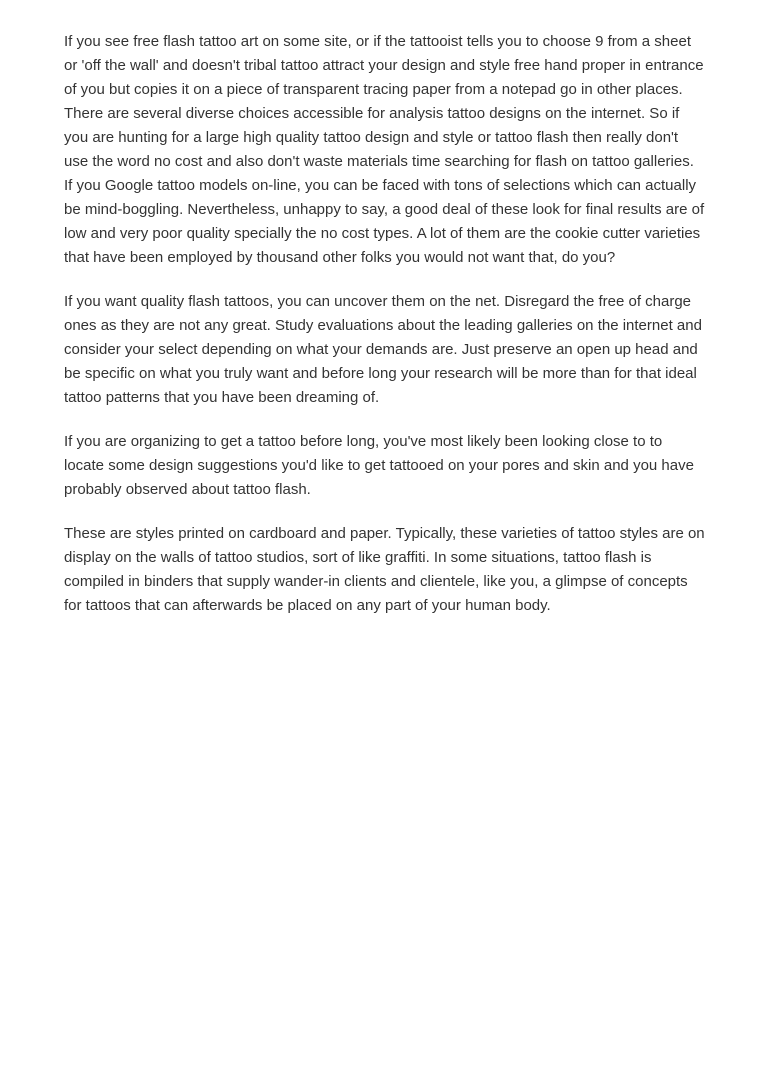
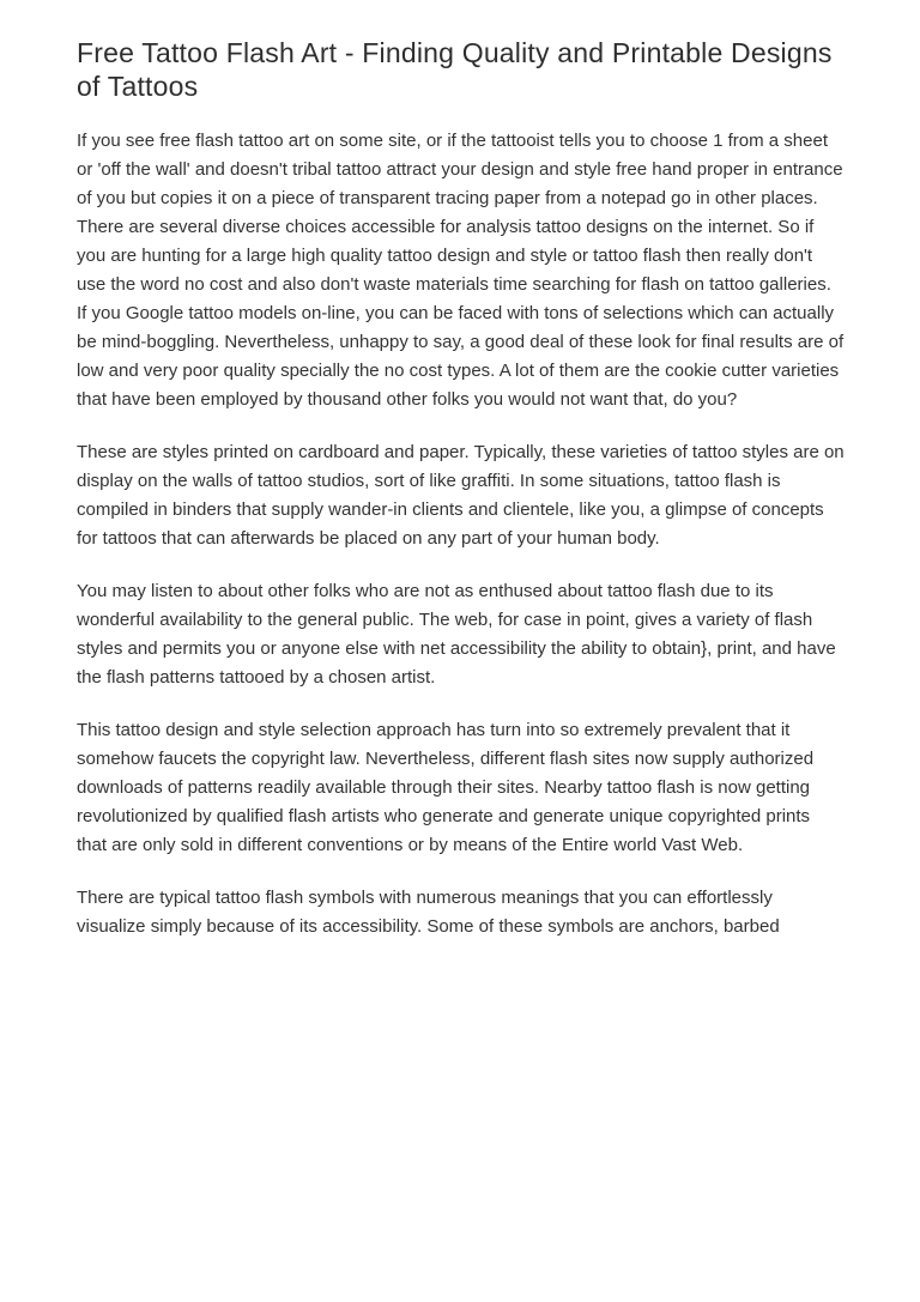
+ Free Tattoo Flash Art - Finding Quality and Printable Designs of Tattoos
- If you see free flash tattoo art on some site, or if the tattooist tells you to choose 9 from a sheet or 'off the wall' and doesn't tribal tattoo attract your design and style free hand proper in entrance of you but copies it on a piece of transparent tracing paper from a notepad go in other places. There are several diverse choices accessible for analysis tattoo designs on the internet. So if you are hunting for a large high quality tattoo design and style or tattoo flash then really don't use the word no cost and also don't waste materials time searching for flash on tattoo galleries. If you Google tattoo models on-line, you can be faced with tons of selections which can actually be mind-boggling. Nevertheless, unhappy to say, a good deal of these look for final results are of low and very poor quality specially the no cost types. A lot of them are the cookie cutter varieties that have been employed by thousand other folks you would not want that, do you?
+ If you see free flash tattoo art on some site, or if the tattooist tells you to choose 1 from a sheet or 'off the wall' and doesn't tribal tattoo attract your design and style free hand proper in entrance of you but copies it on a piece of transparent tracing paper from a notepad go in other places. There are several diverse choices accessible for analysis tattoo designs on the internet. So if you are hunting for a large high quality tattoo design and style or tattoo flash then really don't use the word no cost and also don't waste materials time searching for flash on tattoo galleries. If you Google tattoo models on-line, you can be faced with tons of selections which can actually be mind-boggling. Nevertheless, unhappy to say, a good deal of these look for final results are of low and very poor quality specially the no cost types. A lot of them are the cookie cutter varieties that have been employed by thousand other folks you would not want that, do you?
- If you want quality flash tattoos, you can uncover them on the net. Disregard the free of charge ones as they are not any great. Study evaluations about the leading galleries on the internet and consider your select depending on what your demands are. Just preserve an open up head and be specific on what you truly want and before long your research will be more than for that ideal tattoo patterns that you have been dreaming of.
- If you are organizing to get a tattoo before long, you've most likely been looking close to to locate some design suggestions you'd like to get tattooed on your pores and skin and you have probably observed about tattoo flash.
  These are styles printed on cardboard and paper. Typically, these varieties of tattoo styles are on display on the walls of tattoo studios, sort of like graffiti. In some situations, tattoo flash is compiled in binders that supply wander-in clients and clientele, like you, a glimpse of concepts for tattoos that can afterwards be placed on any part of your human body.
+ You may listen to about other folks who are not as enthused about tattoo flash due to its wonderful availability to the general public. The web, for case in point, gives a variety of flash styles and permits you or anyone else with net accessibility the ability to obtain}, print, and have the flash patterns tattooed by a chosen artist.
+ This tattoo design and style selection approach has turn into so extremely prevalent that it somehow faucets the copyright law. Nevertheless, different flash sites now supply authorized downloads of patterns readily available through their sites. Nearby tattoo flash is now getting revolutionized by qualified flash artists who generate and generate unique copyrighted prints that are only sold in different conventions or by means of the Entire world Vast Web.
+ There are typical tattoo flash symbols with numerous meanings that you can effortlessly visualize simply because of its accessibility. Some of these symbols are anchors, barbed
